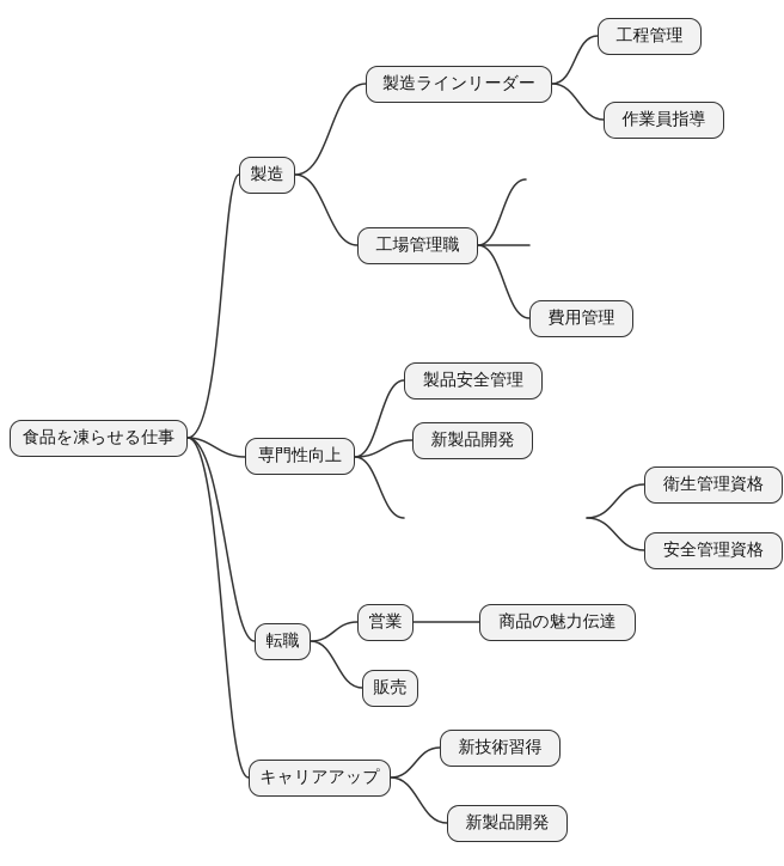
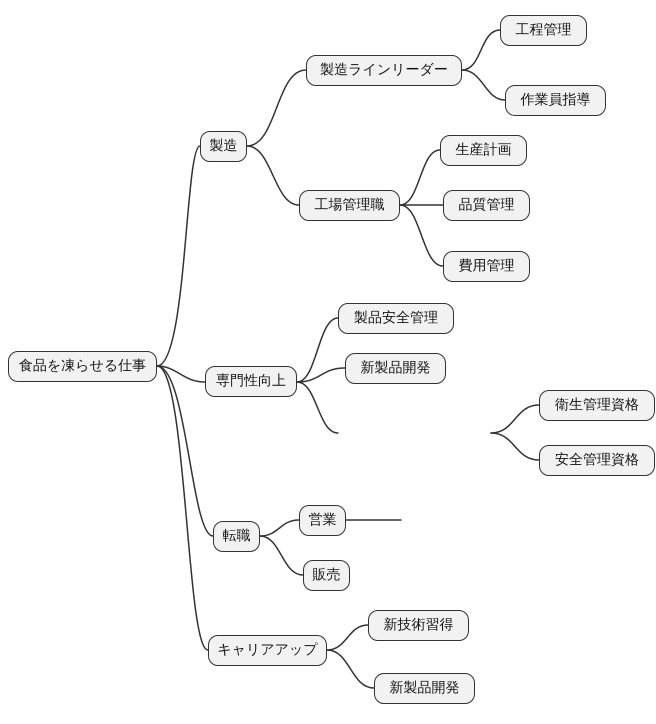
  食品を凍らせる仕事
  製造
  製造ラインリーダー
  工程管理
  作業員指導
  工場管理職
+ 生産計画
+ 品質管理
  費用管理
  専門性向上
  製品安全管理
  新製品開発
  衛生管理資格
  安全管理資格
  転職
  営業
- 商品の魅力伝達
  販売
  キャリアアップ
  新技術習得
  新製品開発
